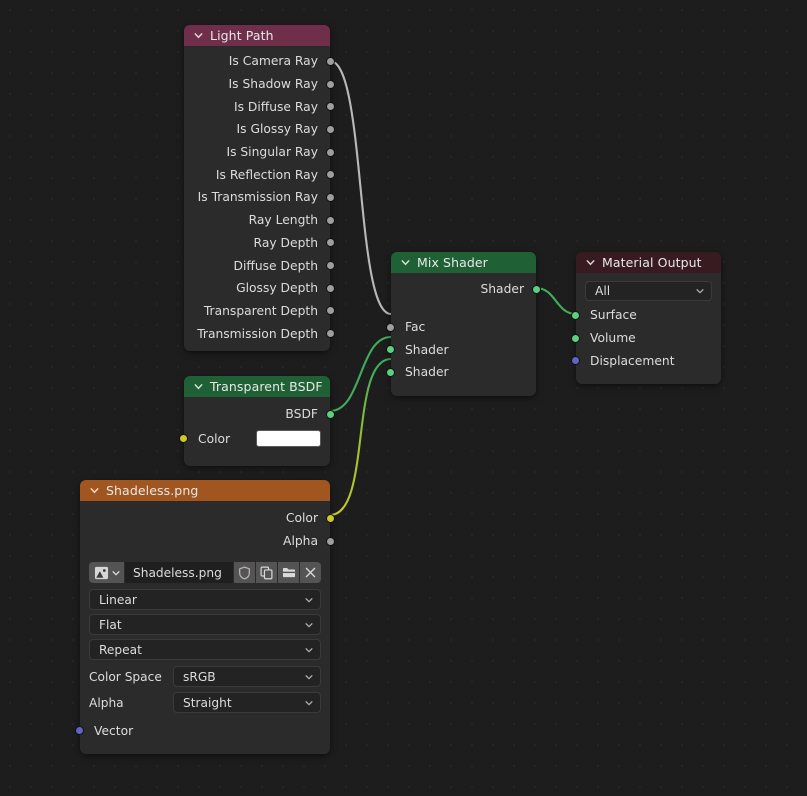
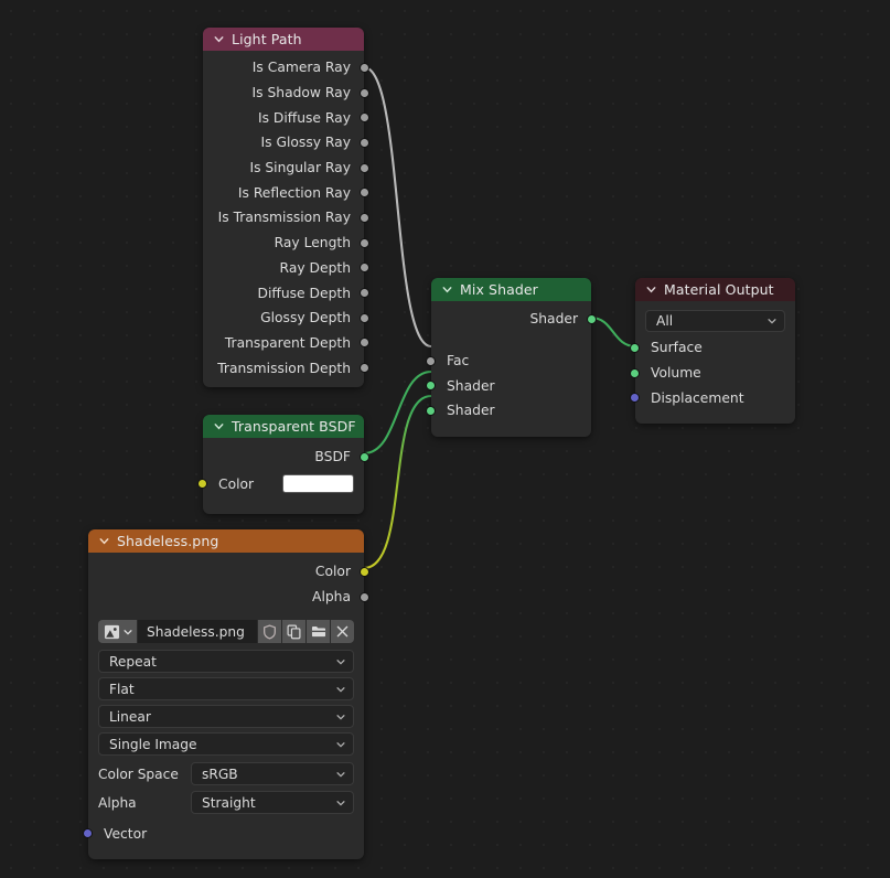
  Light Path
  Is Camera Ray
  Is Shadow Ray
  Is Diffuse Ray
  Is Glossy Ray
  Is Singular Ray
  Is Reflection Ray
  Is Transmission Ray
  Ray Length
  Ray Depth
  Diffuse Depth
  Glossy Depth
  Transparent Depth
  Transmission Depth
  Mix Shader
  Shader
  Fac
  Shader
  Shader
  Material Output
  All
  Surface
  Volume
  Displacement
  Transparent BSDF
  BSDF
  Color
  Shadeless.png
  Color
  Alpha
  Shadeless.png
- Linear
+ Repeat
  Flat
- Repeat
+ Linear
+ Single Image
  Color Space
  sRGB
  Alpha
  Straight
  Vector
